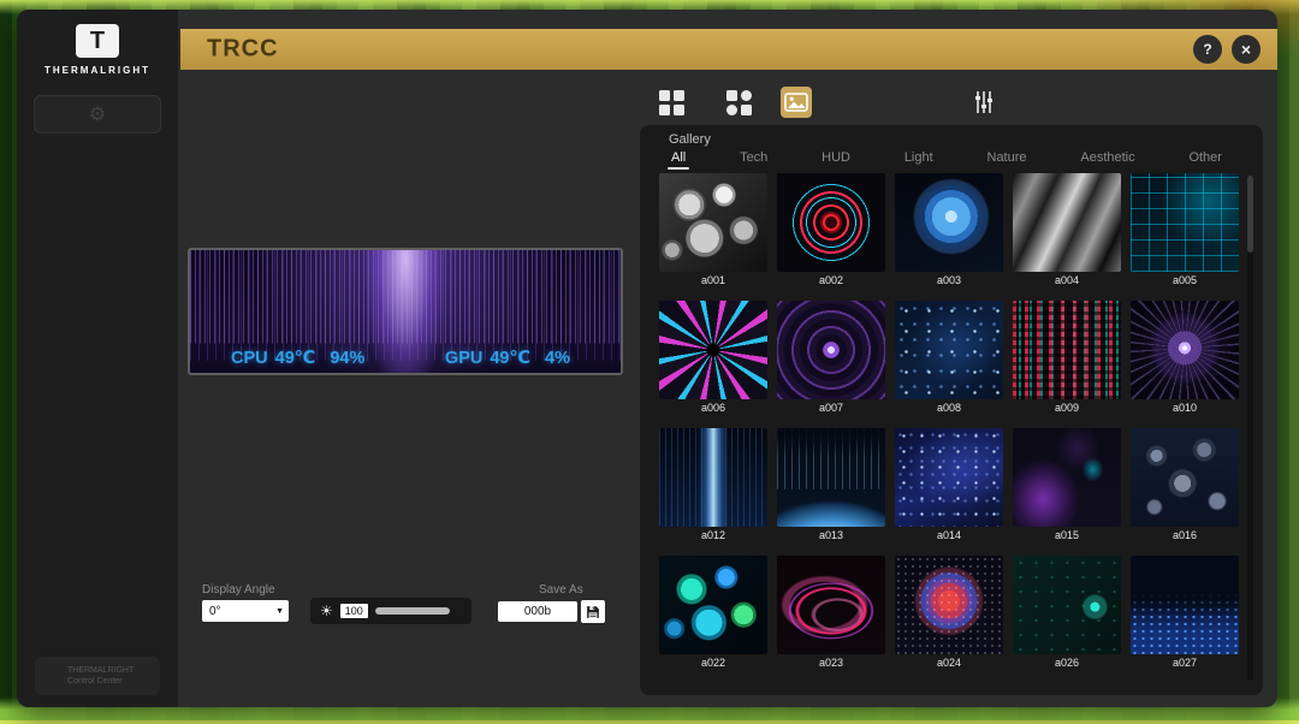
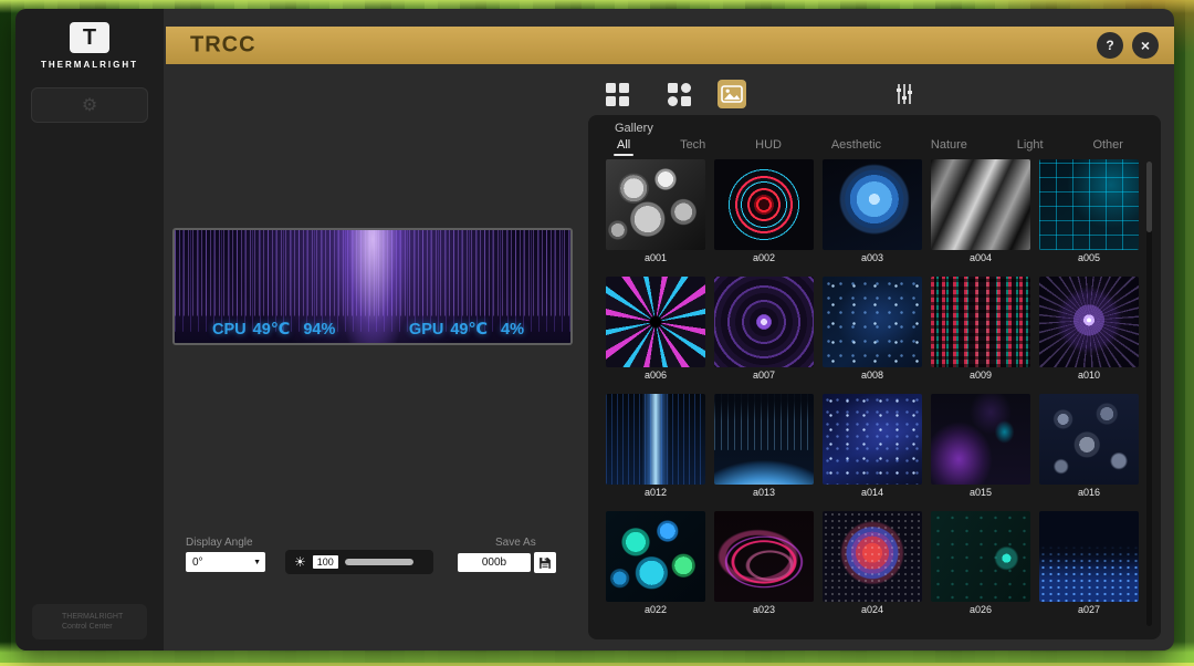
  T
  THERMALRIGHT
  ⚙
  TRCC
  ?
  ×
  CPU 49℃ 94%
  GPU 49℃ 4%
  Display Angle
  0°
  ☀
  100
  Save As
  000b
  Gallery
  All
  Tech
  HUD
- Light
+ Aesthetic
  Nature
- Aesthetic
+ Light
  Other
  a001
  a002
  a003
  a004
  a005
  a006
  a007
  a008
  a009
  a010
  a012
  a013
  a014
  a015
  a016
  a022
  a023
  a024
  a026
  a027
